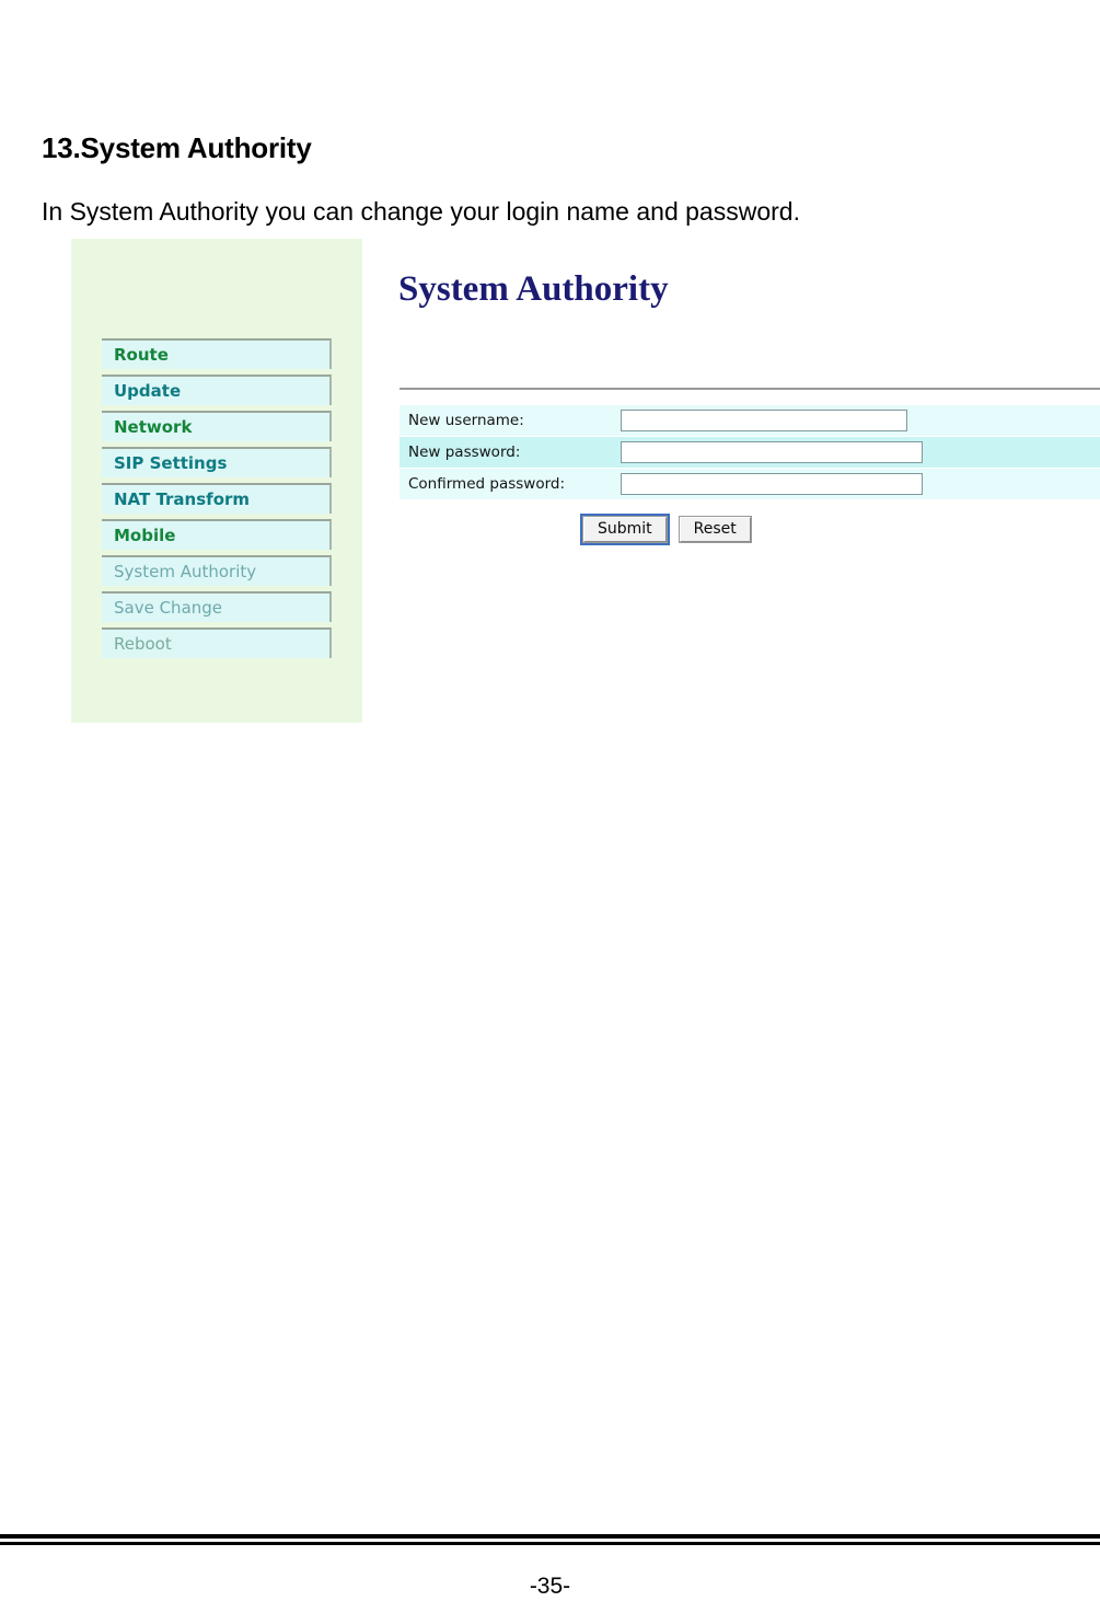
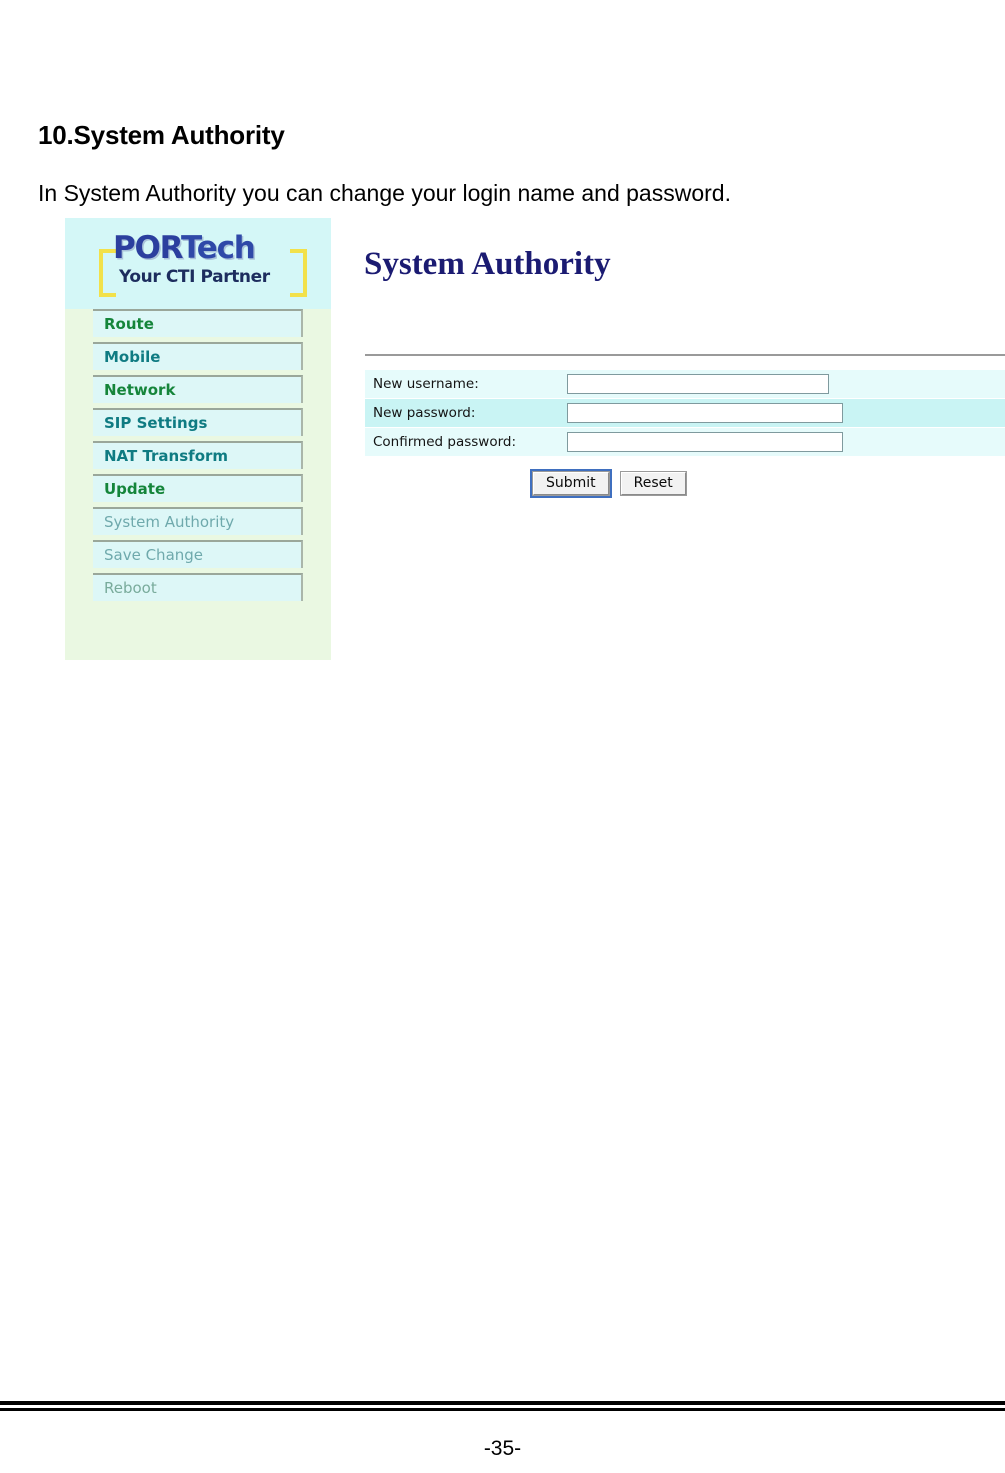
- 13.System Authority
+ 10.System Authority
  In System Authority you can change your login name and password.
+ PORTech
+ Your CTI Partner
  Route
- Update
+ Mobile
  Network
  SIP Settings
  NAT Transform
- Mobile
+ Update
  System Authority
  Save Change
  Reboot
  System Authority
  New username:
  New password:
  Confirmed password:
  Submit
  Reset
  -35-
